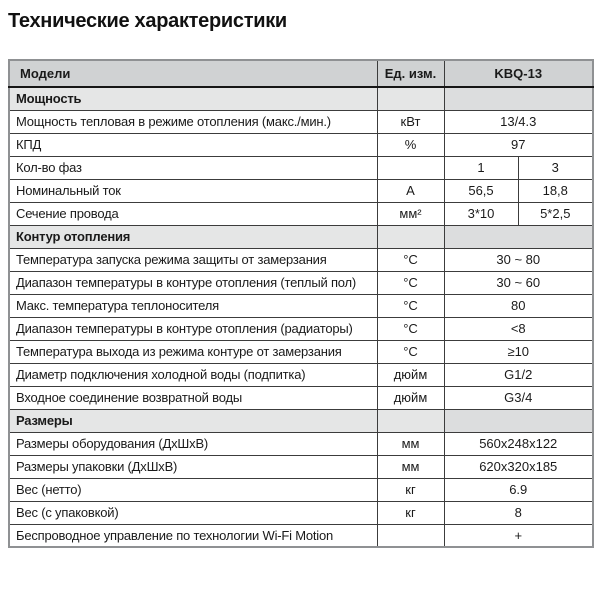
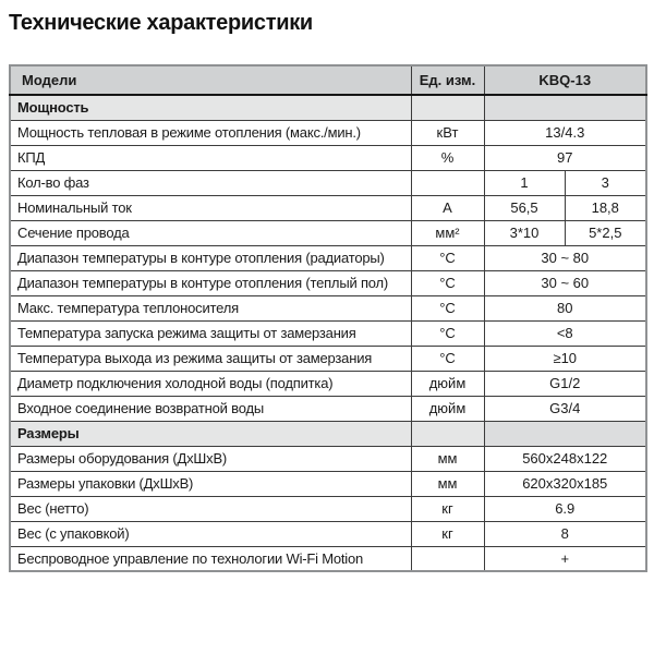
  Технические характеристики
  Модели	Ед. изм.	KBQ-13
  Мощность
  Мощность тепловая в режиме отопления (макс./мин.)	кВт	13/4.3
  КПД	%	97
  Кол-во фаз		1	3
  Номинальный ток	А	56,5	18,8
  Сечение провода	мм²	3*10	5*2,5
- Контур отопления
- Температура запуска режима защиты от замерзания	°С	30 ~ 80
+ Диапазон температуры в контуре отопления (радиаторы)	°С	30 ~ 80
  Диапазон температуры в контуре отопления (теплый пол)	°С	30 ~ 60
  Макс. температура теплоносителя	°С	80
- Диапазон температуры в контуре отопления (радиаторы)	°С	<8
+ Температура запуска режима защиты от замерзания	°С	<8
- Температура выхода из режима контуре от замерзания	°С	≥10
+ Температура выхода из режима защиты от замерзания	°С	≥10
  Диаметр подключения холодной воды (подпитка)	дюйм	G1/2
  Входное соединение возвратной воды	дюйм	G3/4
  Размеры
  Размеры оборудования (ДхШхВ)	мм	560x248x122
  Размеры упаковки (ДхШхВ)	мм	620x320x185
  Вес (нетто)	кг	6.9
  Вес (с упаковкой)	кг	8
  Беспроводное управление по технологии Wi-Fi Motion		+
